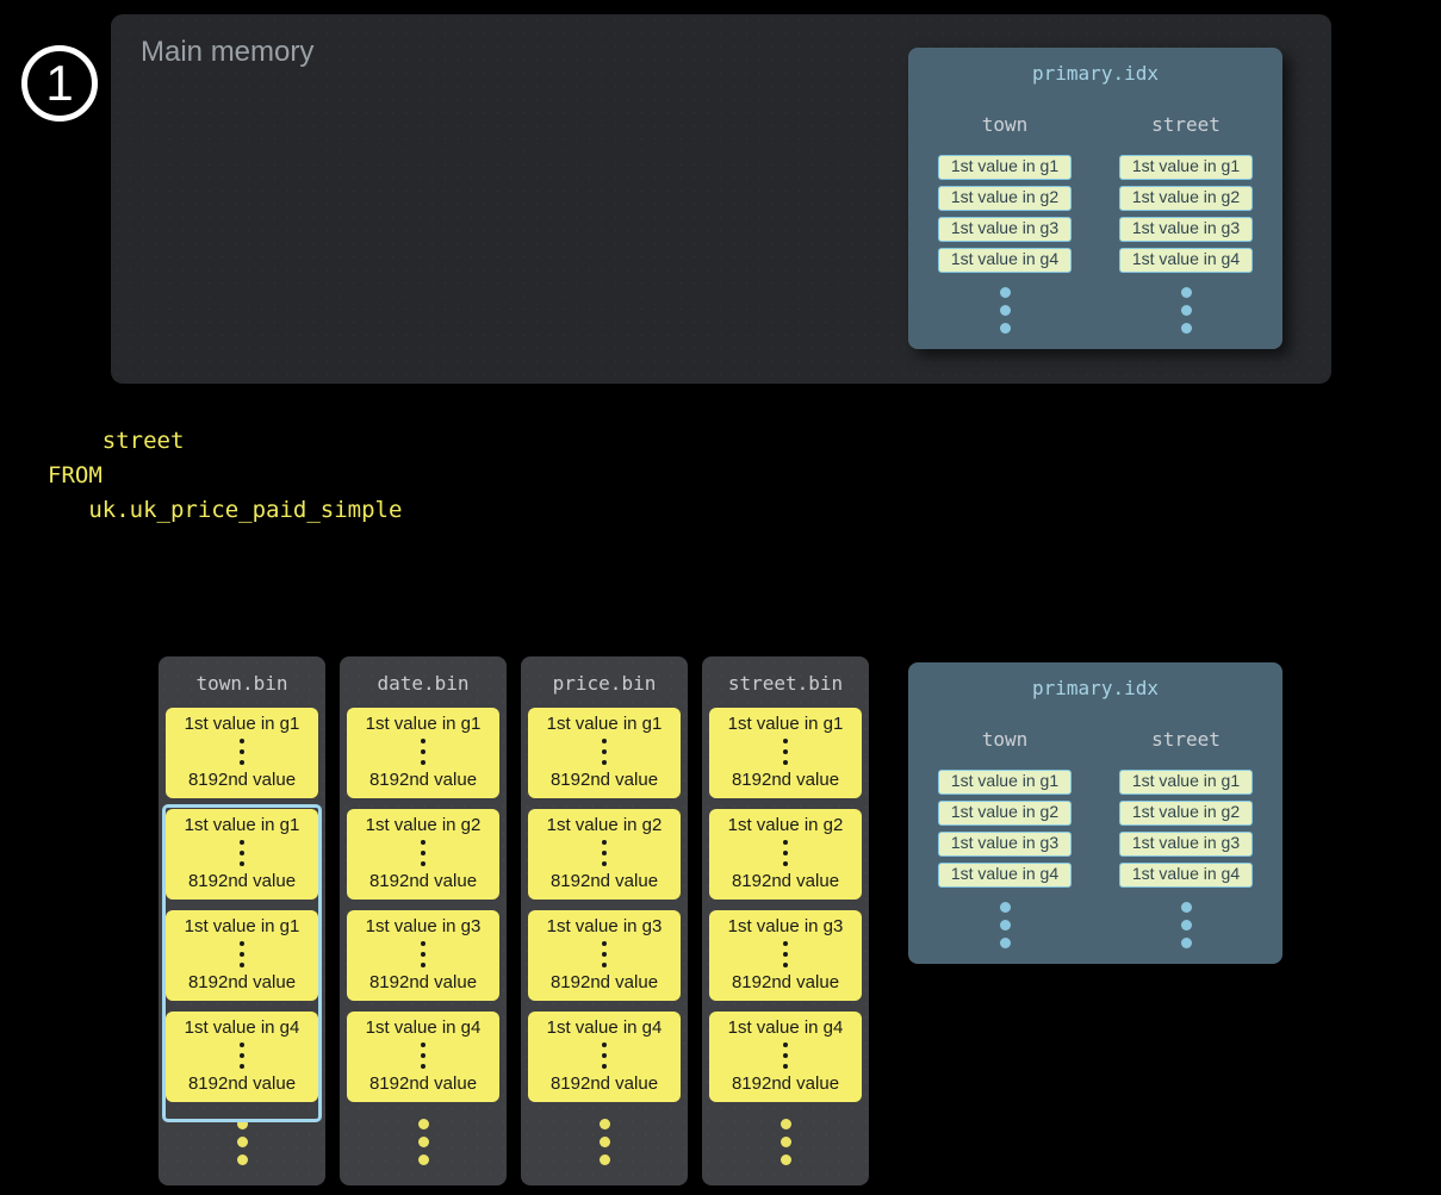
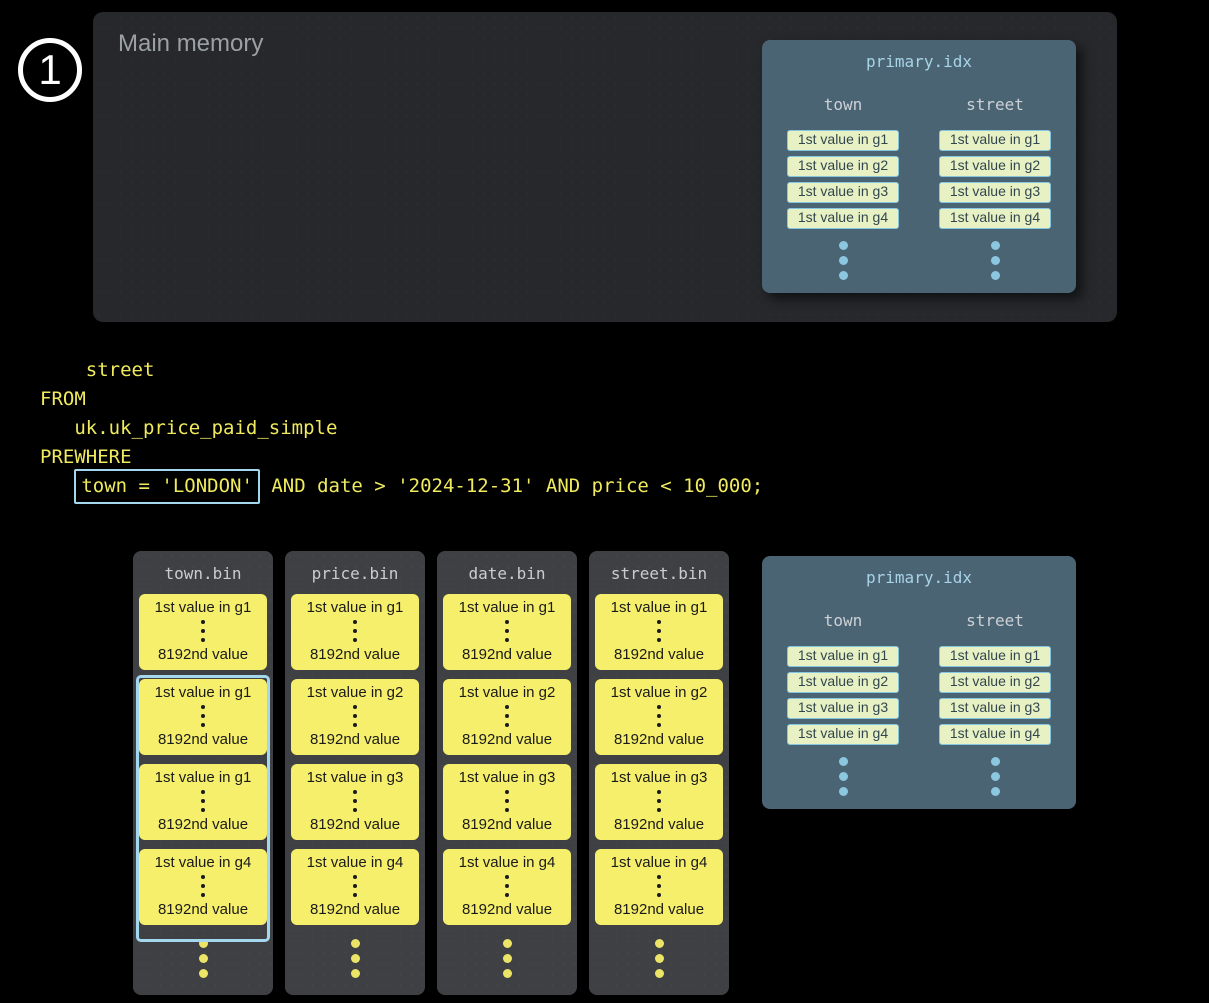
  1
  Main memory
  primary.idx
  town
  1st value in g1
  1st value in g2
  1st value in g3
  1st value in g4
  street
  1st value in g1
  1st value in g2
  1st value in g3
  1st value in g4
  street
  FROM
  uk.uk_price_paid_simple
+ PREWHERE
+ town = 'LONDON' AND date > '2024-12-31' AND price < 10_000;
  town.bin
  1st value in g1
  8192nd value
  1st value in g1
  8192nd value
  1st value in g1
  8192nd value
  1st value in g4
  8192nd value
- date.bin
+ price.bin
  1st value in g1
  8192nd value
  1st value in g2
  8192nd value
  1st value in g3
  8192nd value
  1st value in g4
  8192nd value
- price.bin
+ date.bin
  1st value in g1
  8192nd value
  1st value in g2
  8192nd value
  1st value in g3
  8192nd value
  1st value in g4
  8192nd value
  street.bin
  1st value in g1
  8192nd value
  1st value in g2
  8192nd value
  1st value in g3
  8192nd value
  1st value in g4
  8192nd value
  primary.idx
  town
  1st value in g1
  1st value in g2
  1st value in g3
  1st value in g4
  street
  1st value in g1
  1st value in g2
  1st value in g3
  1st value in g4
